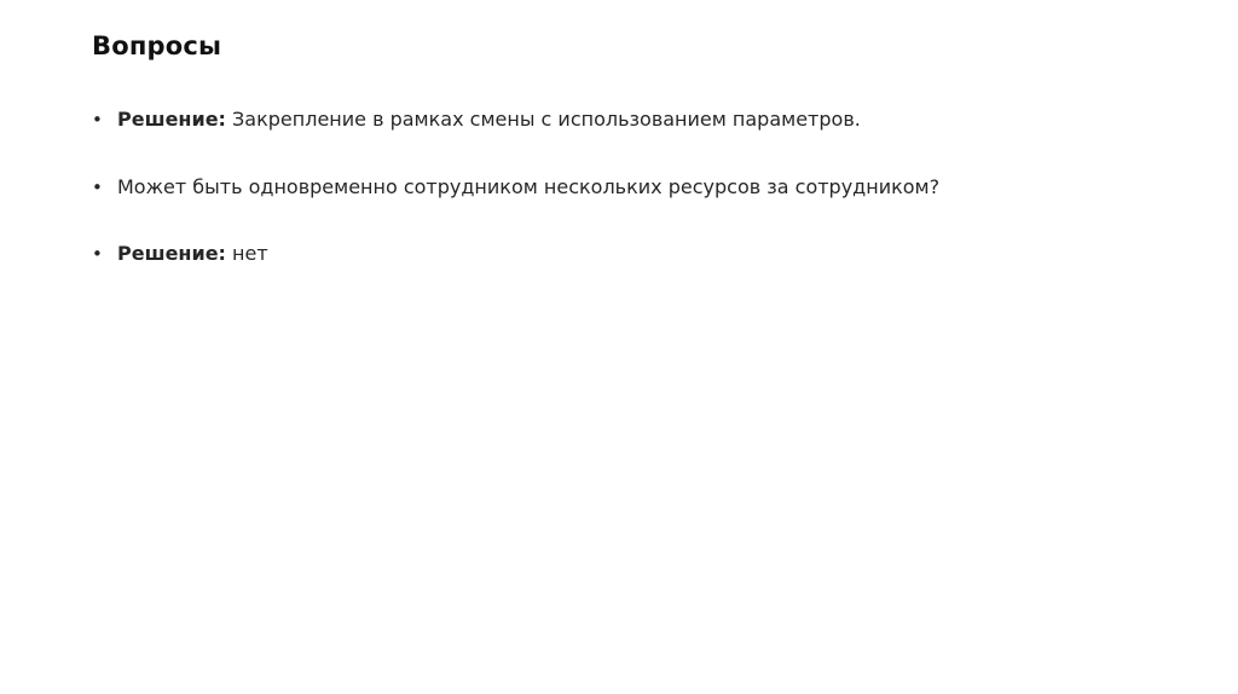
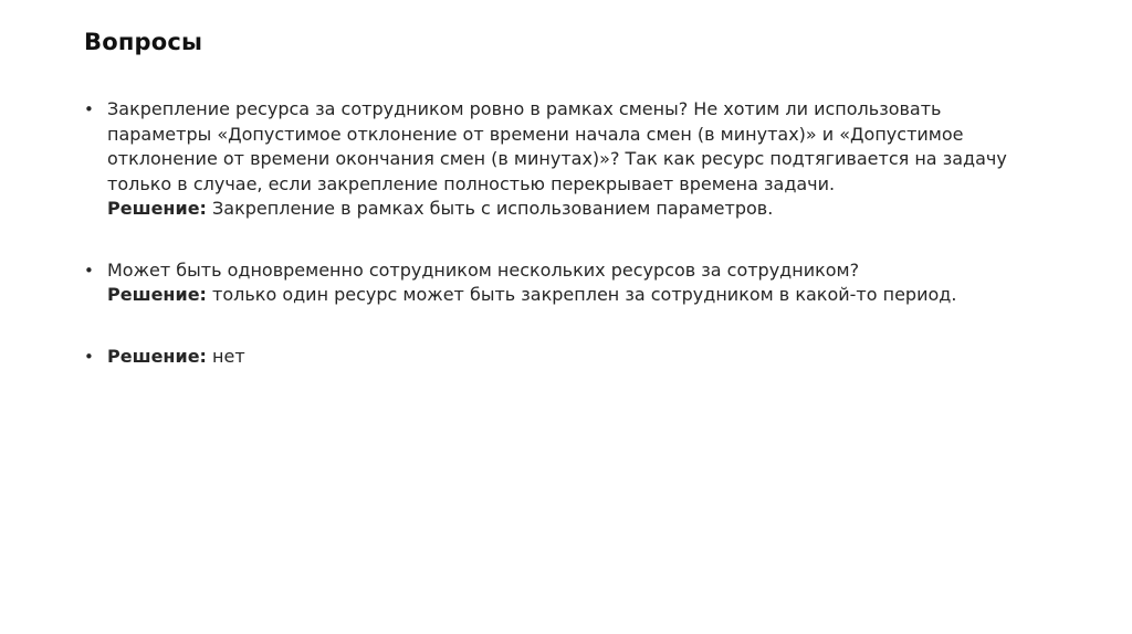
  Вопросы
  •
+ Закрепление ресурса за сотрудником ровно в рамках смены? Не хотим ли использовать параметры «Допустимое отклонение от времени начала смен (в минутах)» и «Допустимое отклонение от времени окончания смен (в минутах)»? Так как ресурс подтягивается на задачу только в случае, если закрепление полностью перекрывает времена задачи.
- Решение: Закрепление в рамках смены с использованием параметров.
+ Решение: Закрепление в рамках быть с использованием параметров.
  •
  Может быть одновременно сотрудником нескольких ресурсов за сотрудником?
+ Решение: только один ресурс может быть закреплен за сотрудником в какой-то период.
  •
  Решение: нет
